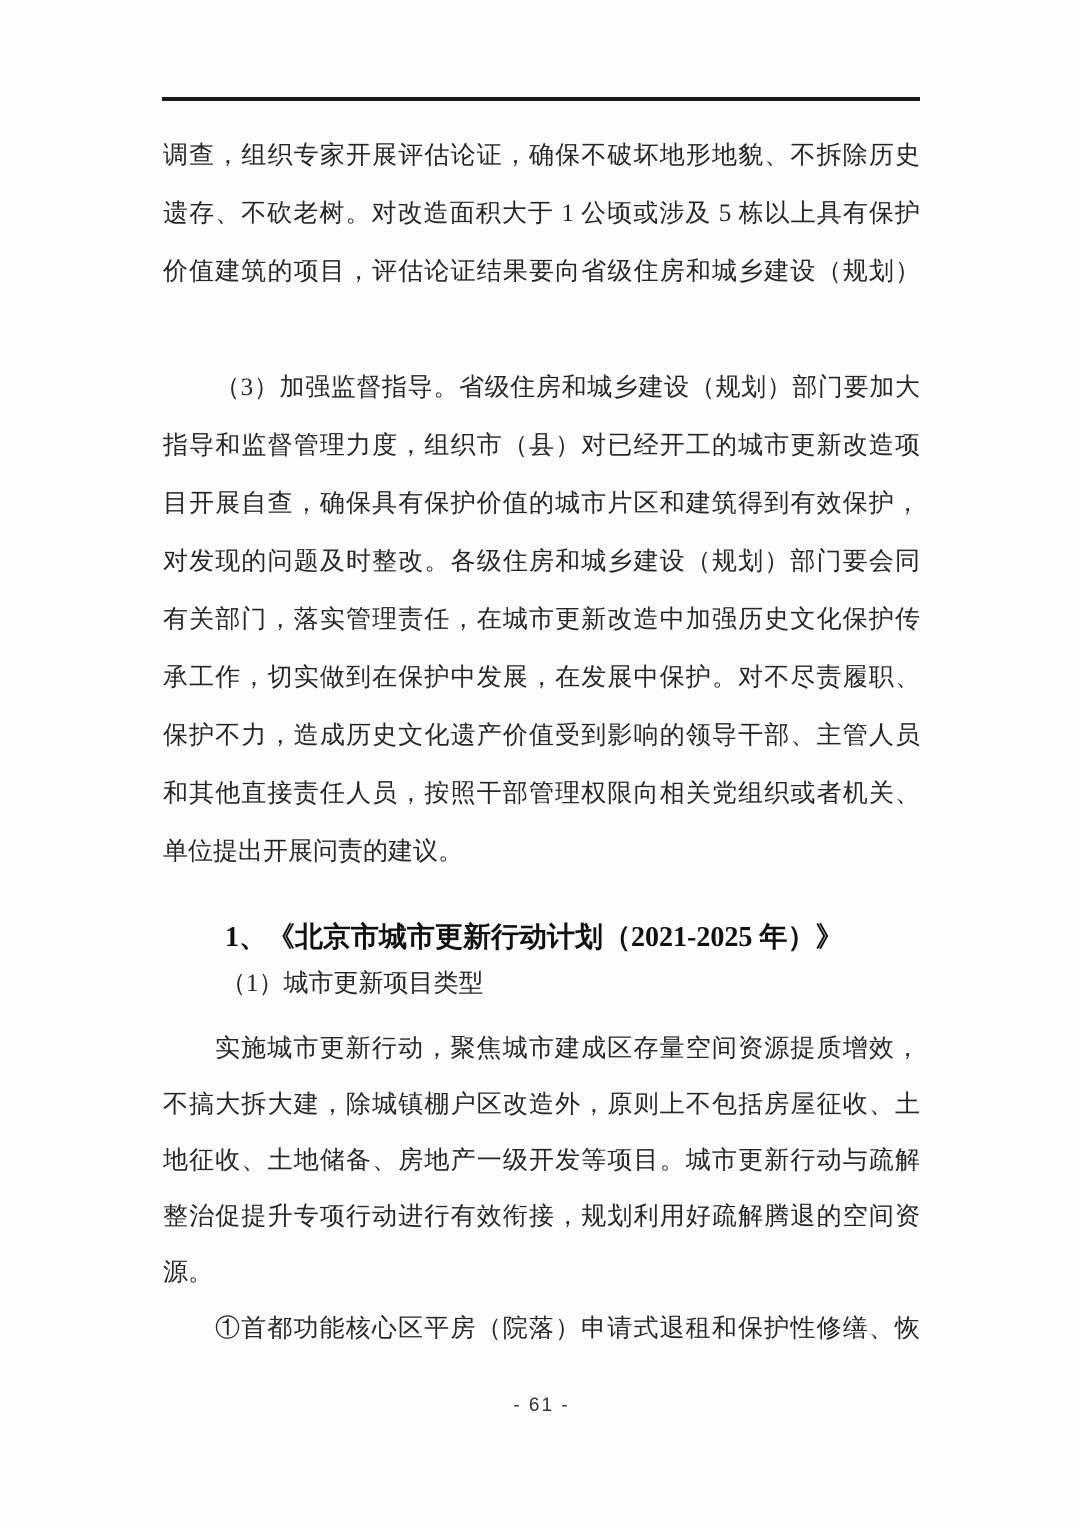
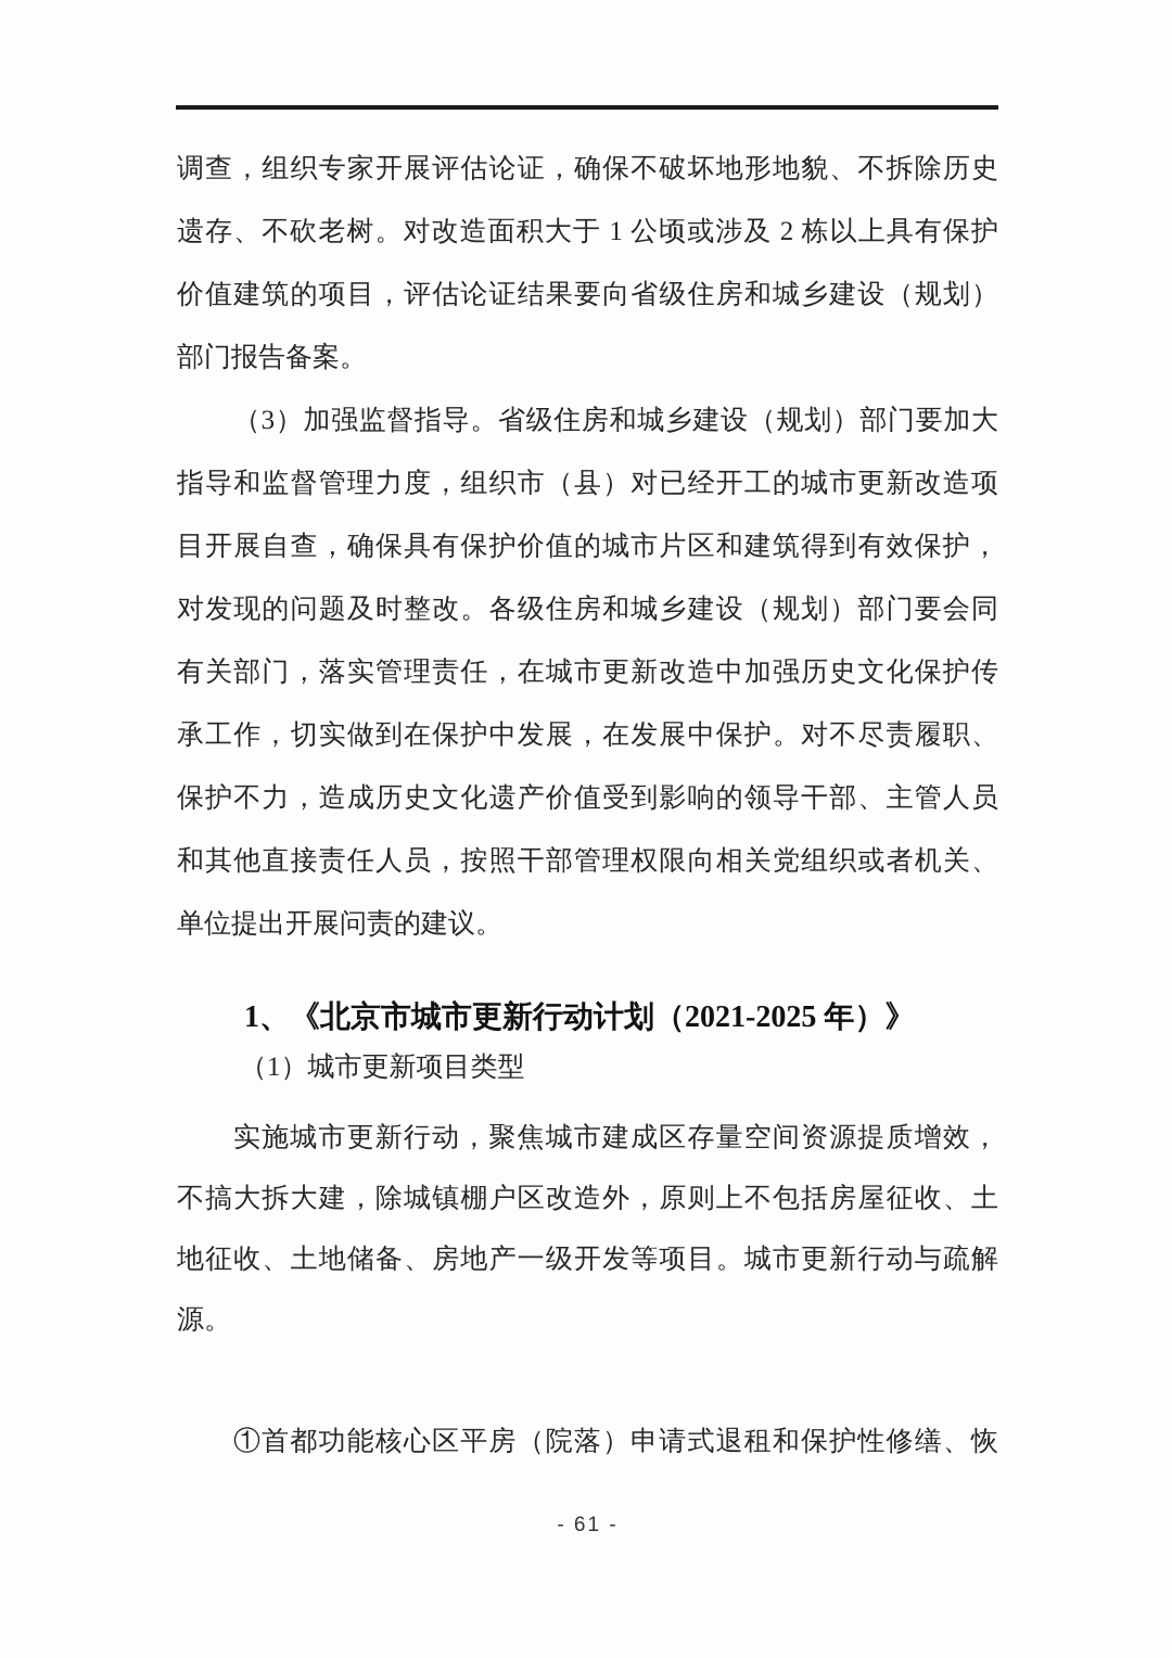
  调查，组织专家开展评估论证，确保不破坏地形地貌、不拆除历史
- 遗存、不砍老树。对改造面积大于 1 公顷或涉及 5 栋以上具有保护
+ 遗存、不砍老树。对改造面积大于 1 公顷或涉及 2 栋以上具有保护
  价值建筑的项目，评估论证结果要向省级住房和城乡建设（规划）
+ 部门报告备案。
  （3）加强监督指导。省级住房和城乡建设（规划）部门要加大
  指导和监督管理力度，组织市（县）对已经开工的城市更新改造项
  目开展自查，确保具有保护价值的城市片区和建筑得到有效保护，
  对发现的问题及时整改。各级住房和城乡建设（规划）部门要会同
  有关部门，落实管理责任，在城市更新改造中加强历史文化保护传
  承工作，切实做到在保护中发展，在发展中保护。对不尽责履职、
  保护不力，造成历史文化遗产价值受到影响的领导干部、主管人员
  和其他直接责任人员，按照干部管理权限向相关党组织或者机关、
  单位提出开展问责的建议。
  1、《北京市城市更新行动计划（2021-2025 年）》
  （1）城市更新项目类型
  实施城市更新行动，聚焦城市建成区存量空间资源提质增效，
  不搞大拆大建，除城镇棚户区改造外，原则上不包括房屋征收、土
  地征收、土地储备、房地产一级开发等项目。城市更新行动与疏解
- 整治促提升专项行动进行有效衔接，规划利用好疏解腾退的空间资
  源。
  ①首都功能核心区平房（院落）申请式退租和保护性修缮、恢
  - 61 -
